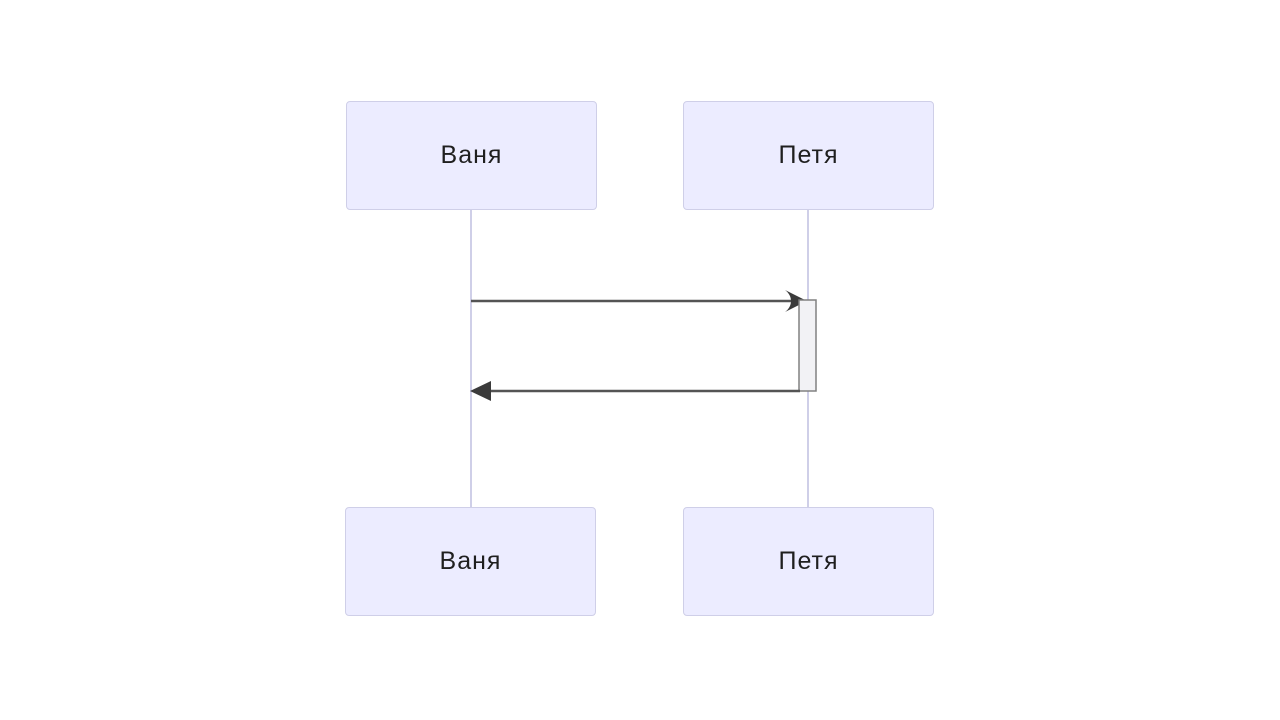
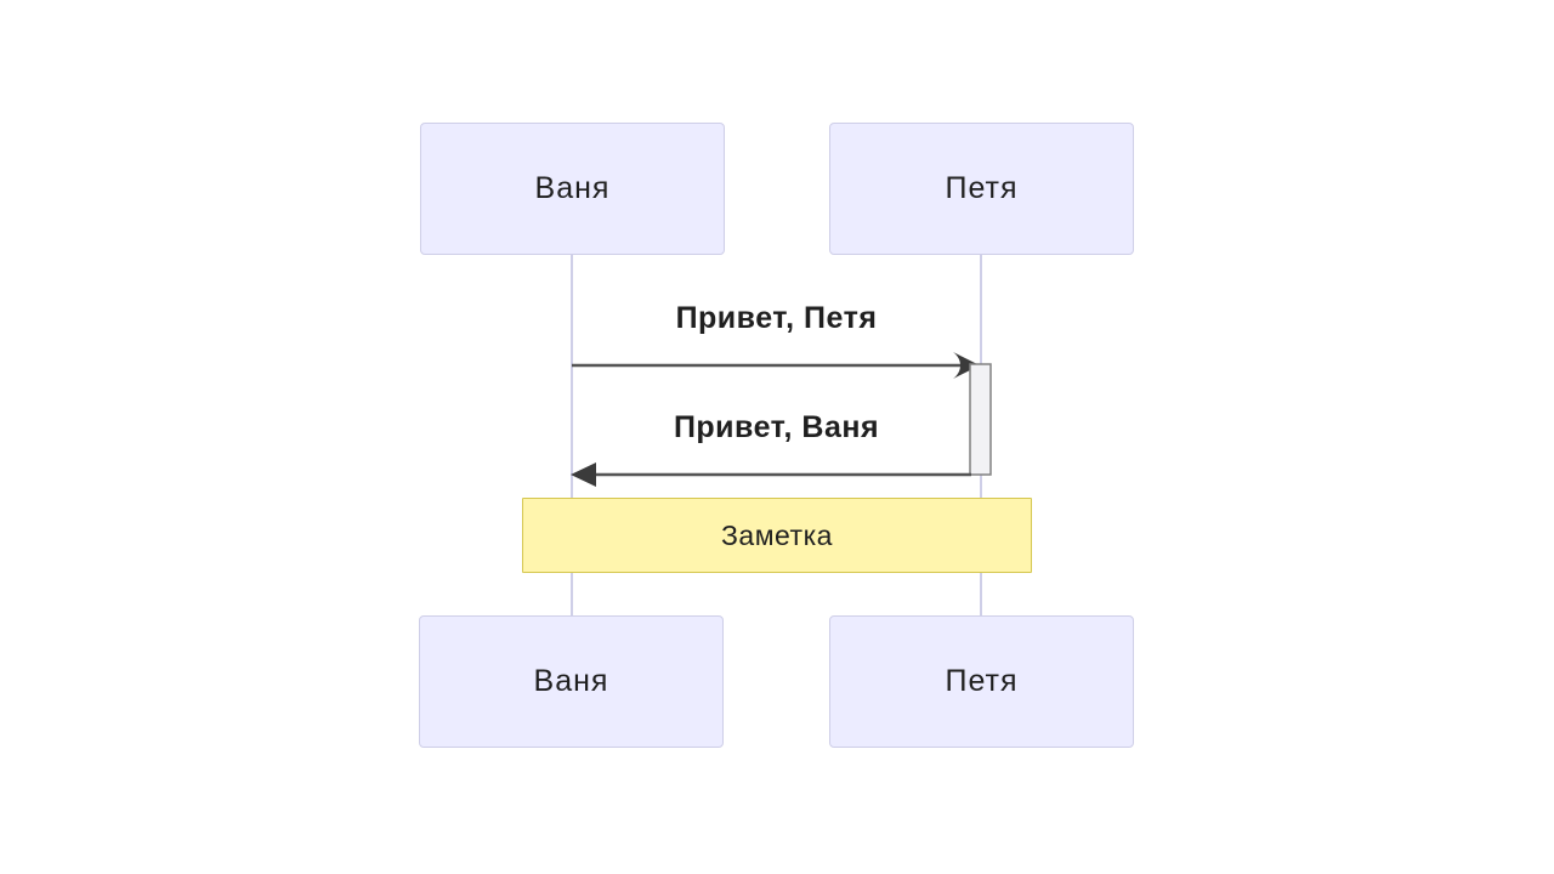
+ Привет, Петя
+ Привет, Ваня
+ Заметка
  Ваня
  Петя
  Ваня
  Петя
